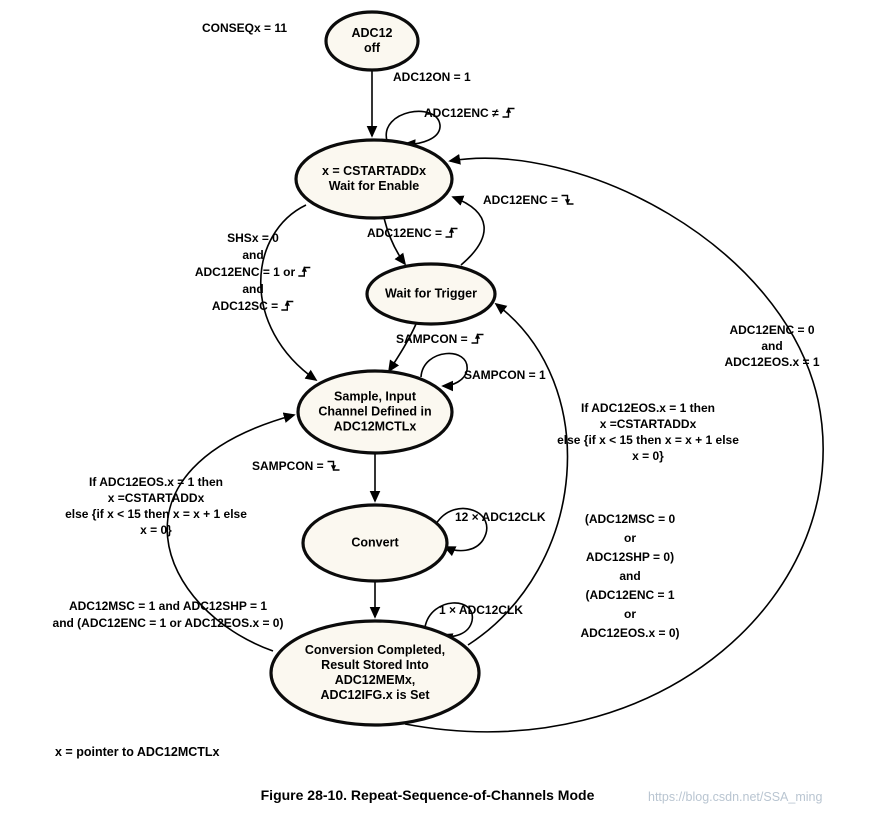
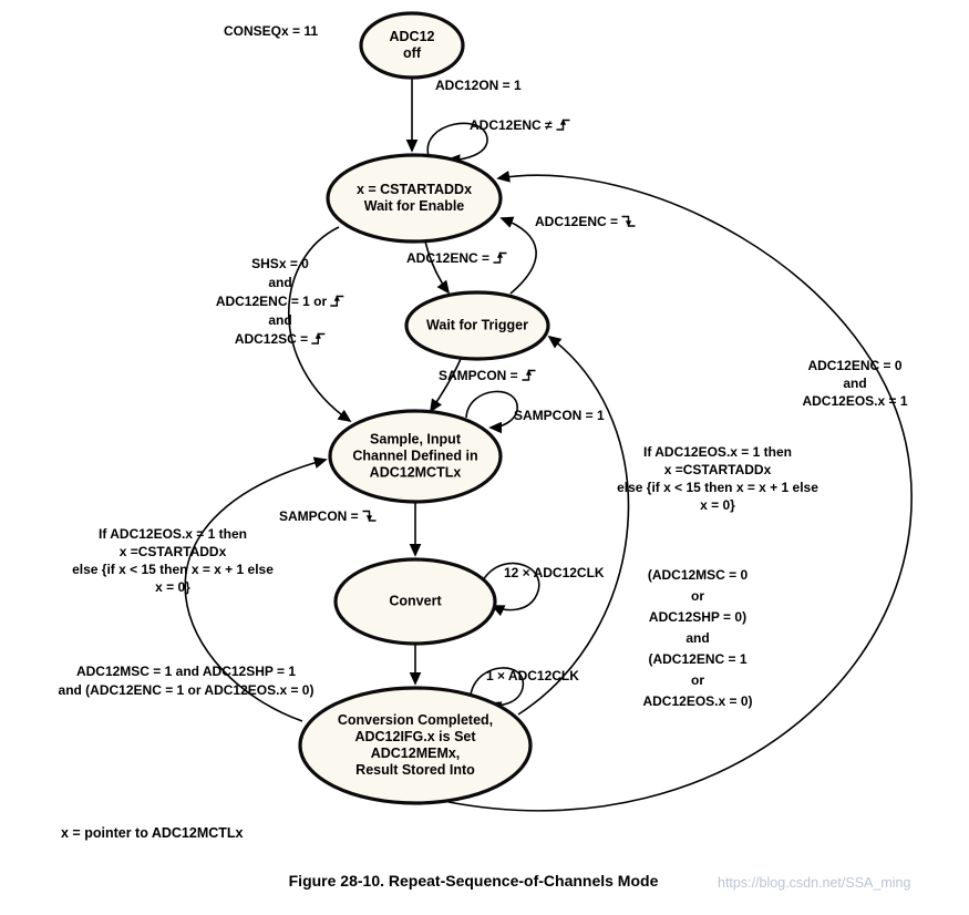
  ADC12
  off
  x = CSTARTADDx
  Wait for Enable
  Wait for Trigger
  Sample, Input
  Channel Defined in
  ADC12MCTLx
  Convert
  Conversion Completed,
- Result Stored Into
+ ADC12IFG.x is Set
  ADC12MEMx,
- ADC12IFG.x is Set
+ Result Stored Into
  CONSEQx = 11
  ADC12ON = 1
  ADC12ENC ≠
  ADC12ENC =
  ADC12ENC =
  SHSx = 0
  and
  ADC12ENC = 1 or
  and
  ADC12SC =
  SAMPCON =
  SAMPCON = 1
  SAMPCON =
  12 × ADC12CLK
  1 × ADC12CLK
  If ADC12EOS.x = 1 then
  x =CSTARTADDx
  else {if x < 15 then x = x + 1 else
  x = 0}
  ADC12MSC = 1 and ADC12SHP = 1
  and (ADC12ENC = 1 or ADC12EOS.x = 0)
  If ADC12EOS.x = 1 then
  x =CSTARTADDx
  else {if x < 15 then x = x + 1 else
  x = 0}
  (ADC12MSC = 0
  or
  ADC12SHP = 0)
  and
  (ADC12ENC = 1
  or
  ADC12EOS.x = 0)
  ADC12ENC = 0
  and
  ADC12EOS.x = 1
  x = pointer to ADC12MCTLx
  Figure 28-10. Repeat-Sequence-of-Channels Mode
  https://blog.csdn.net/SSA_ming
